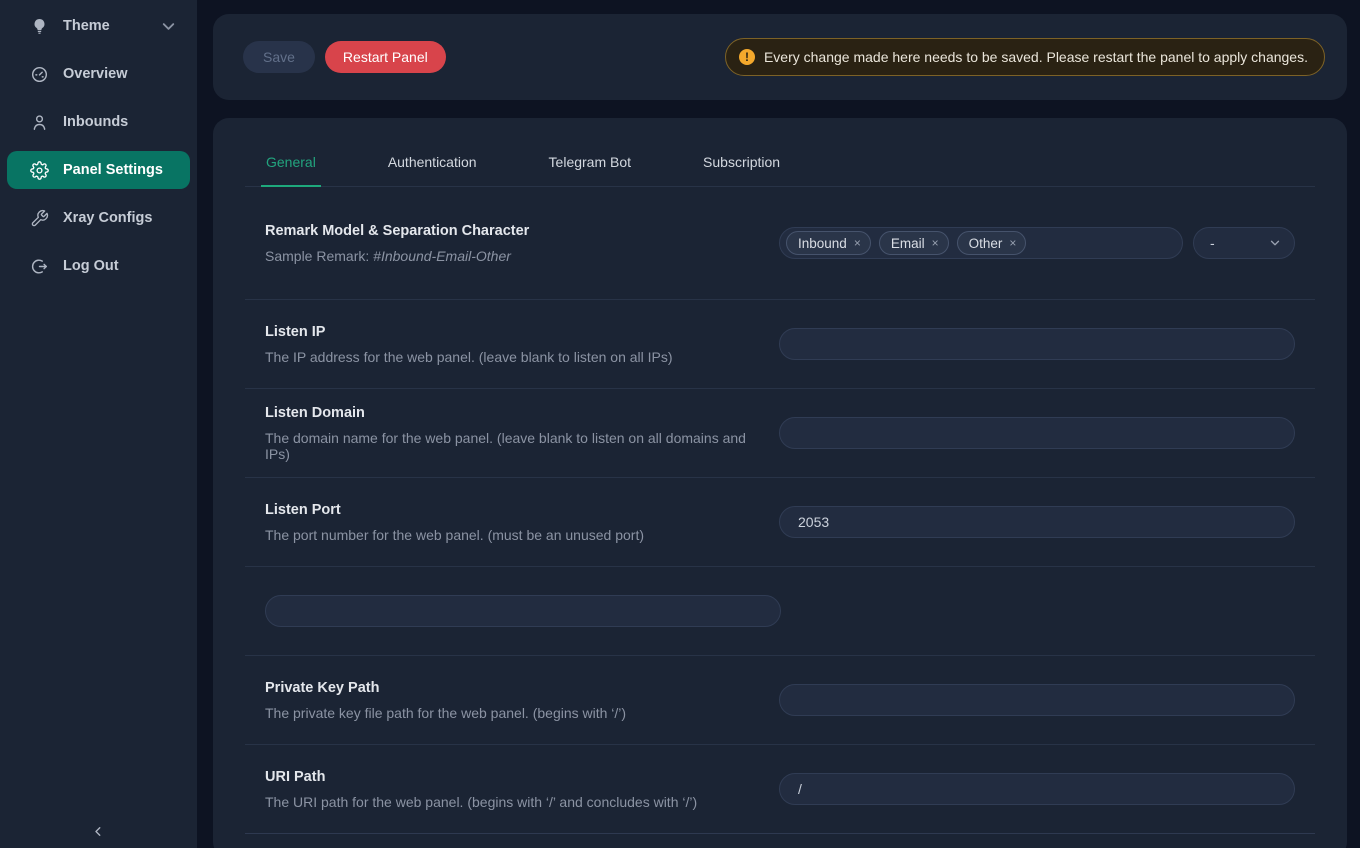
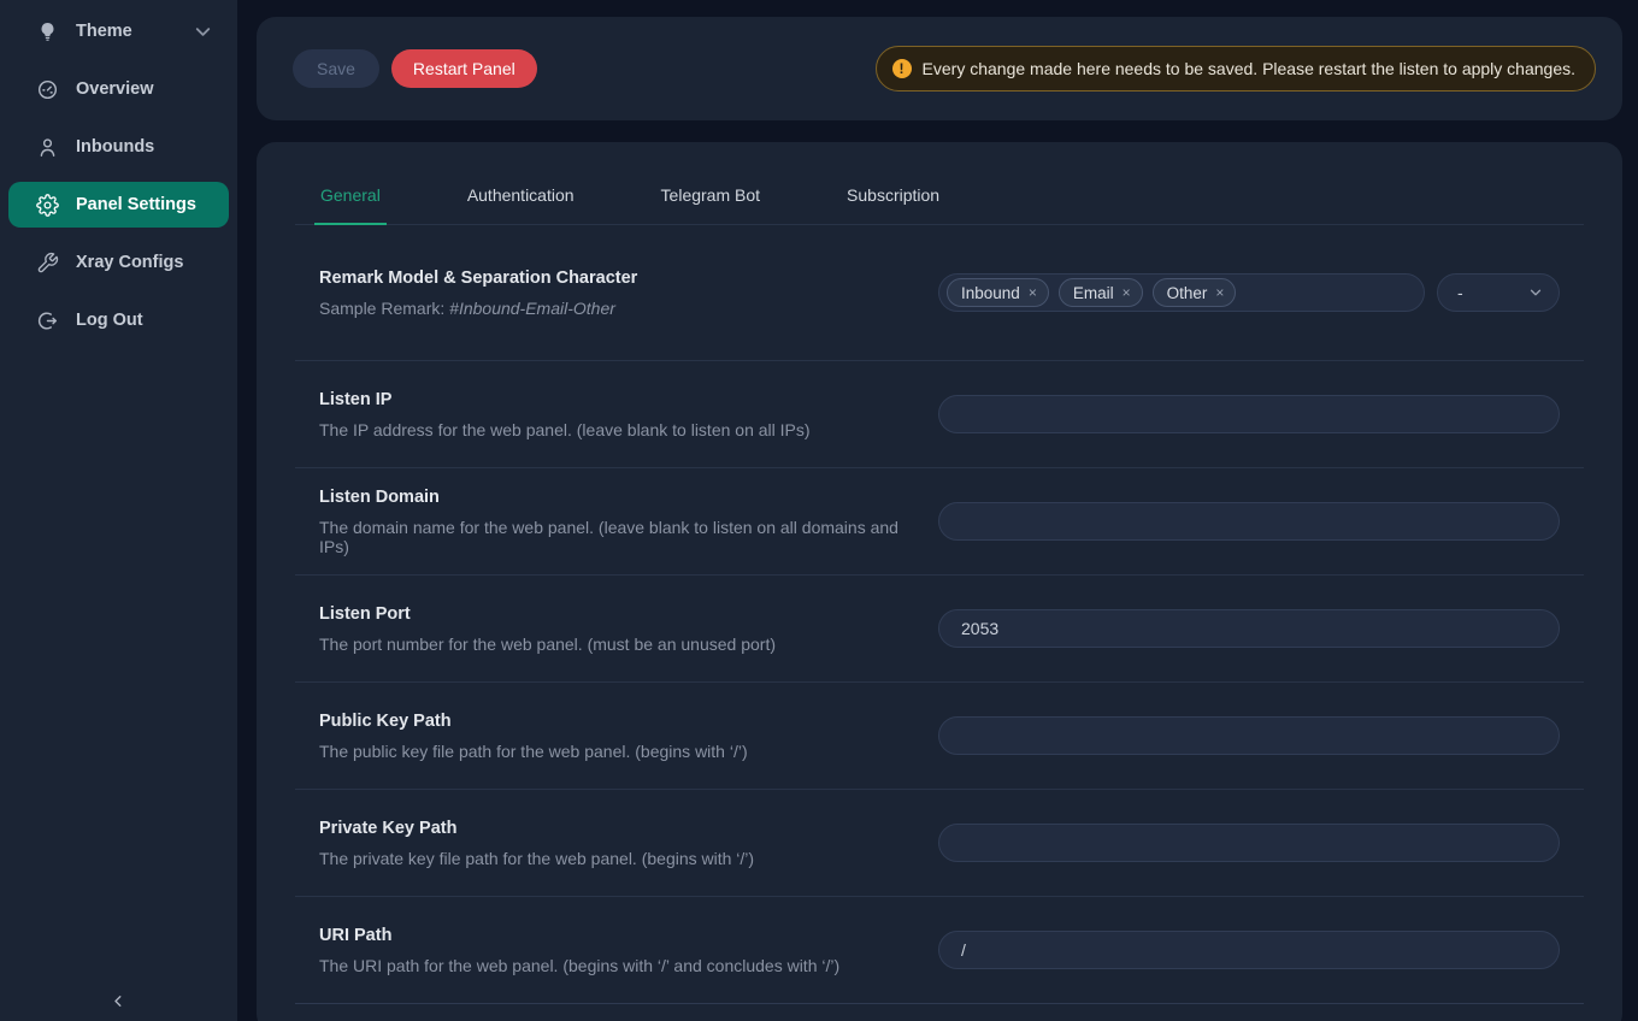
  Theme
  Overview
  Inbounds
  Panel Settings
  Xray Configs
  Log Out
  Save
  Restart Panel
  !
- Every change made here needs to be saved. Please restart the panel to apply changes.
+ Every change made here needs to be saved. Please restart the listen to apply changes.
  General
  Authentication
  Telegram Bot
  Subscription
  Remark Model & Separation Character
  Sample Remark: #Inbound-Email-Other
  Inbound
  ×
  Email
  ×
  Other
  ×
  -
  Listen IP
  The IP address for the web panel. (leave blank to listen on all IPs)
  Listen Domain
  The domain name for the web panel. (leave blank to listen on all domains and IPs)
  Listen Port
  The port number for the web panel. (must be an unused port)
  2053
+ Public Key Path
+ The public key file path for the web panel. (begins with ‘/’)
  Private Key Path
  The private key file path for the web panel. (begins with ‘/’)
  URI Path
  The URI path for the web panel. (begins with ‘/’ and concludes with ‘/’)
  /
